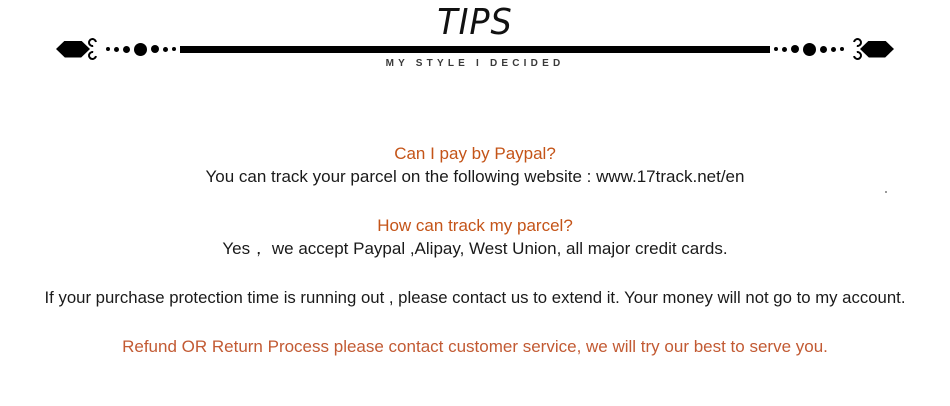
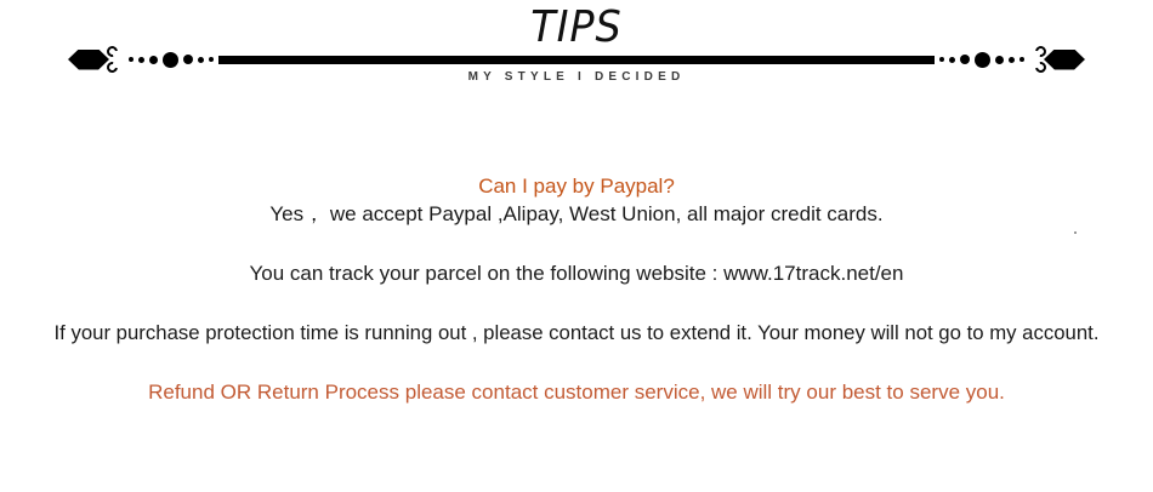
  TIPS
  MY STYLE I DECIDED
  Can I pay by Paypal?
- You can track your parcel on the following website : www.17track.net/en
+ Yes， we accept Paypal ,Alipay, West Union, all major credit cards.
- How can track my parcel?
- Yes， we accept Paypal ,Alipay, West Union, all major credit cards.
+ You can track your parcel on the following website : www.17track.net/en
  If your purchase protection time is running out , please contact us to extend it. Your money will not go to my account.
  Refund OR Return Process please contact customer service, we will try our best to serve you.
